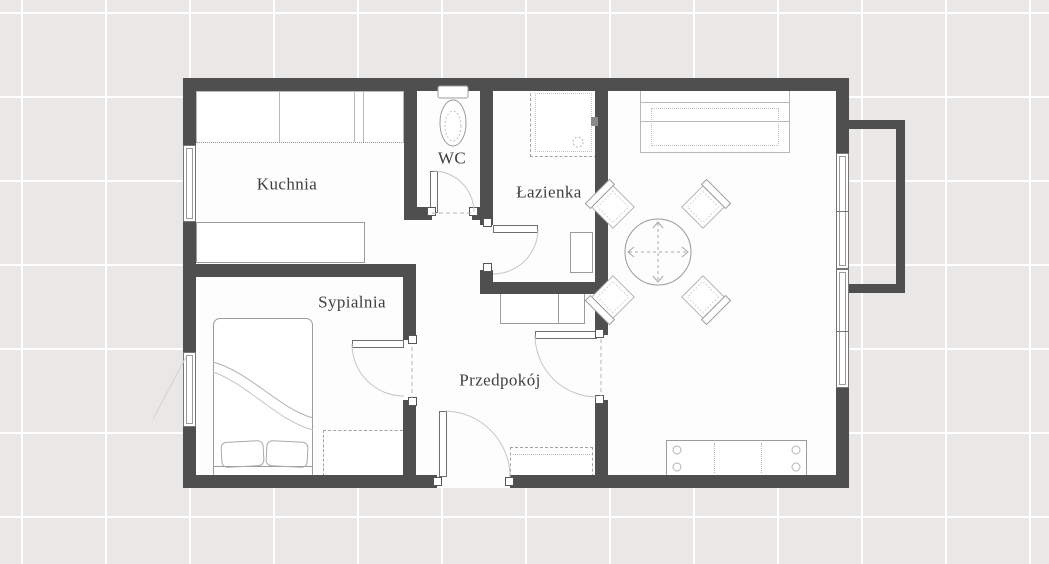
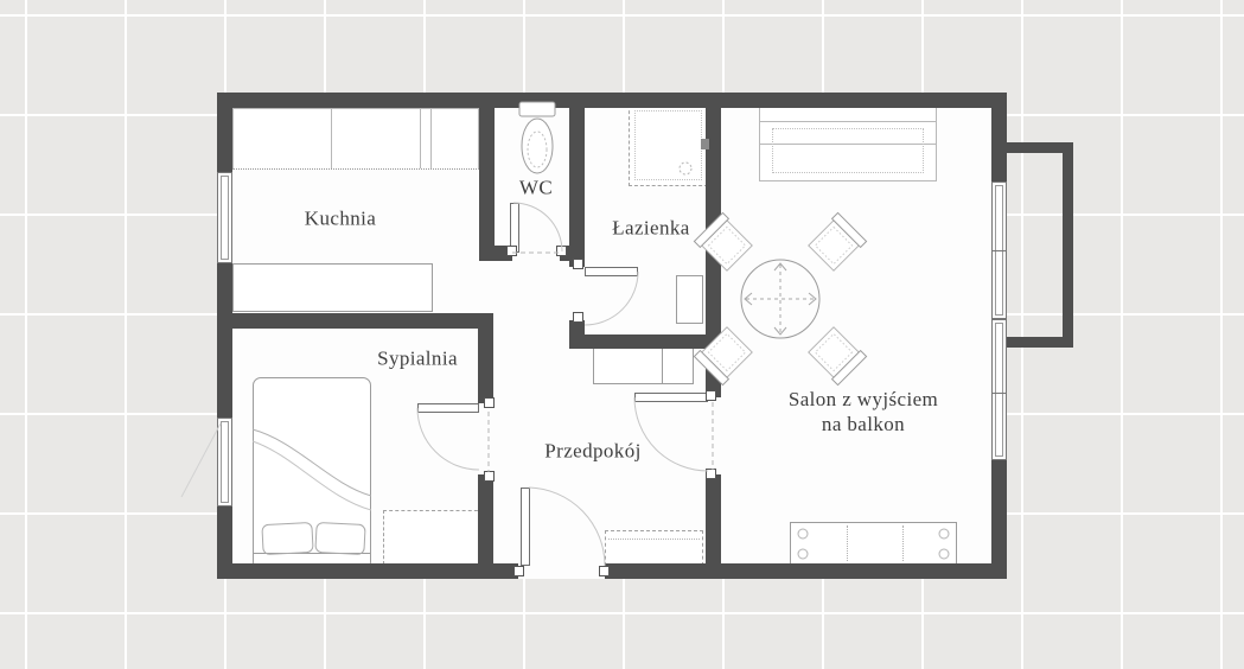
  Kuchnia
  WC
  Łazienka
  Sypialnia
  Przedpokój
+ Salon z wyjściem
+ na balkon
